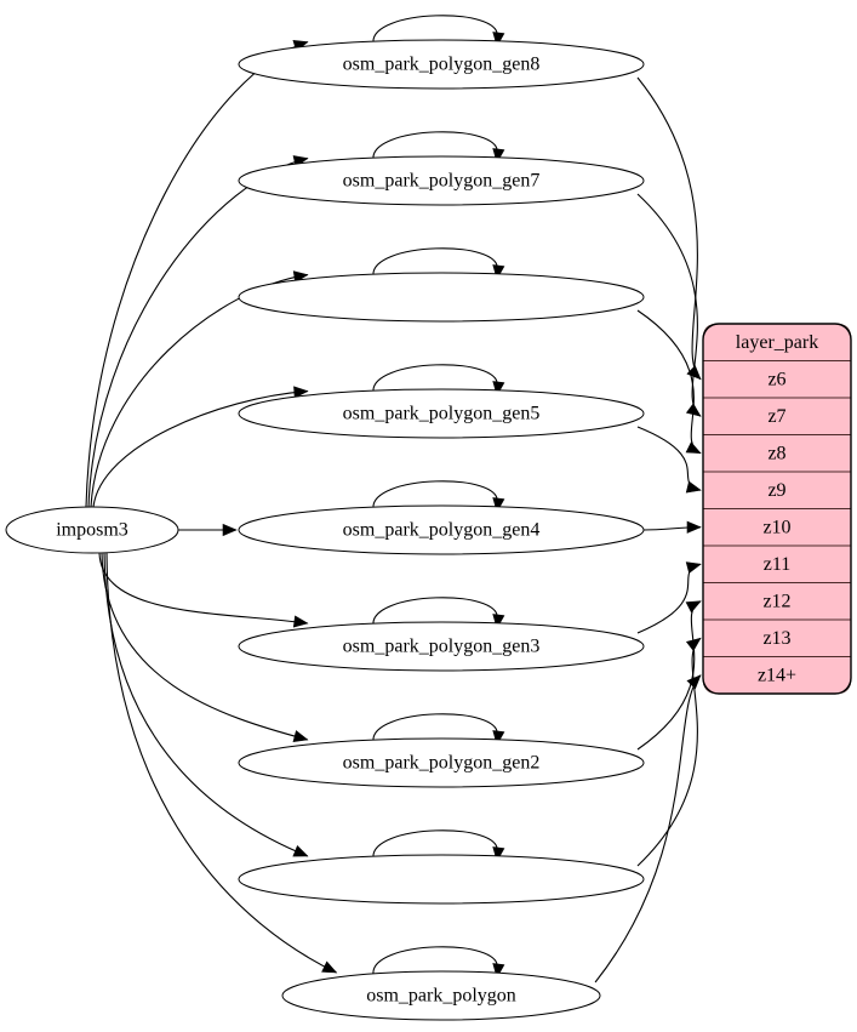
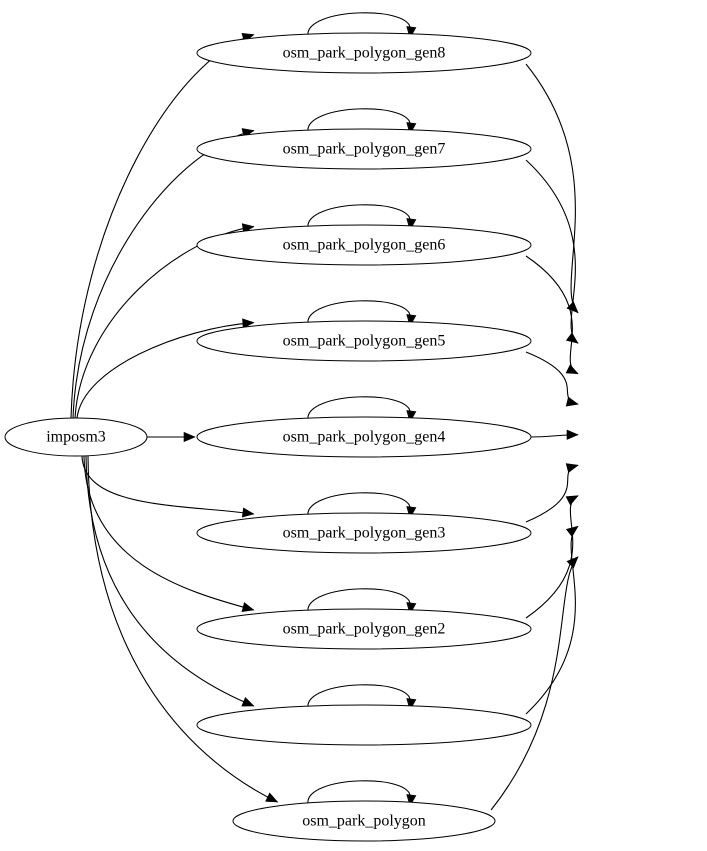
- layer_park
- z6
- z7
- z8
- z9
- z10
- z11
- z12
- z13
- z14+
  osm_park_polygon_gen8
  osm_park_polygon_gen7
+ osm_park_polygon_gen6
  osm_park_polygon_gen5
  osm_park_polygon_gen4
  osm_park_polygon_gen3
  osm_park_polygon_gen2
  osm_park_polygon
  imposm3
